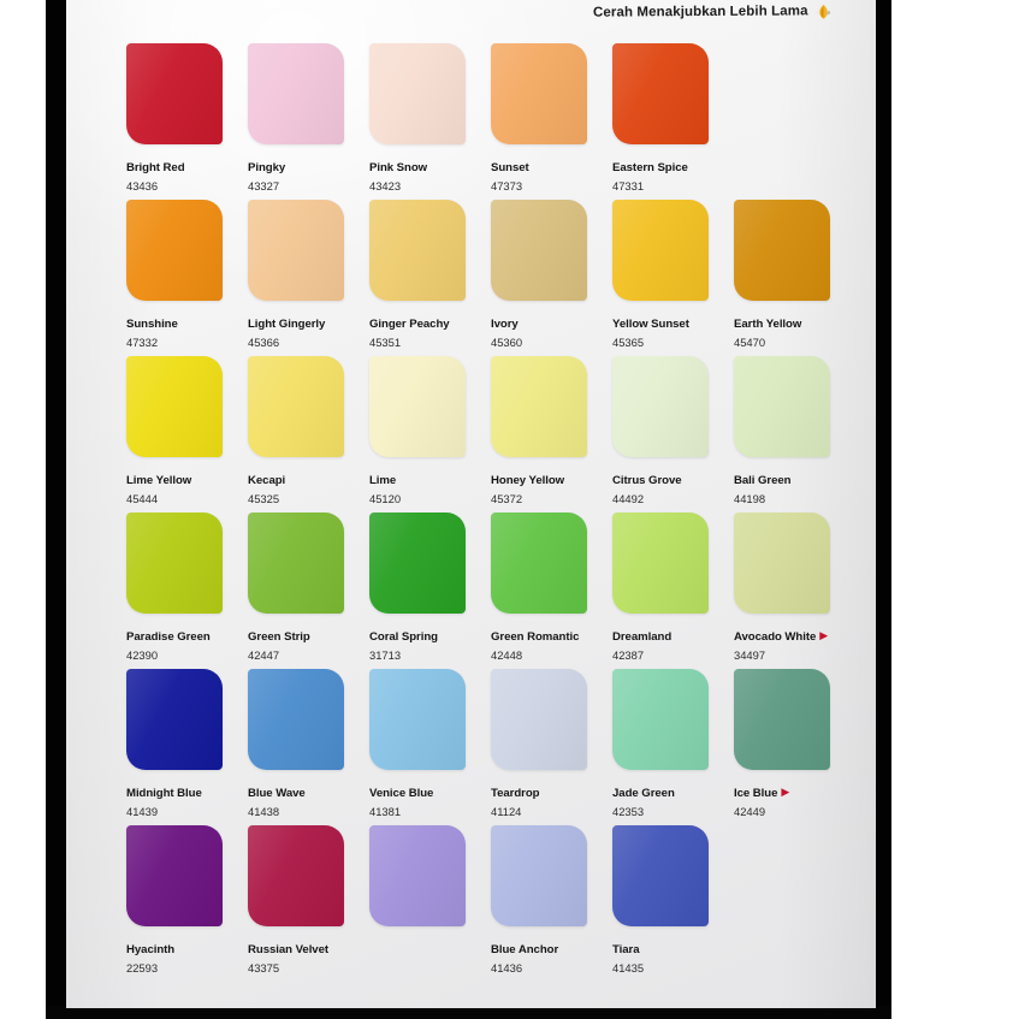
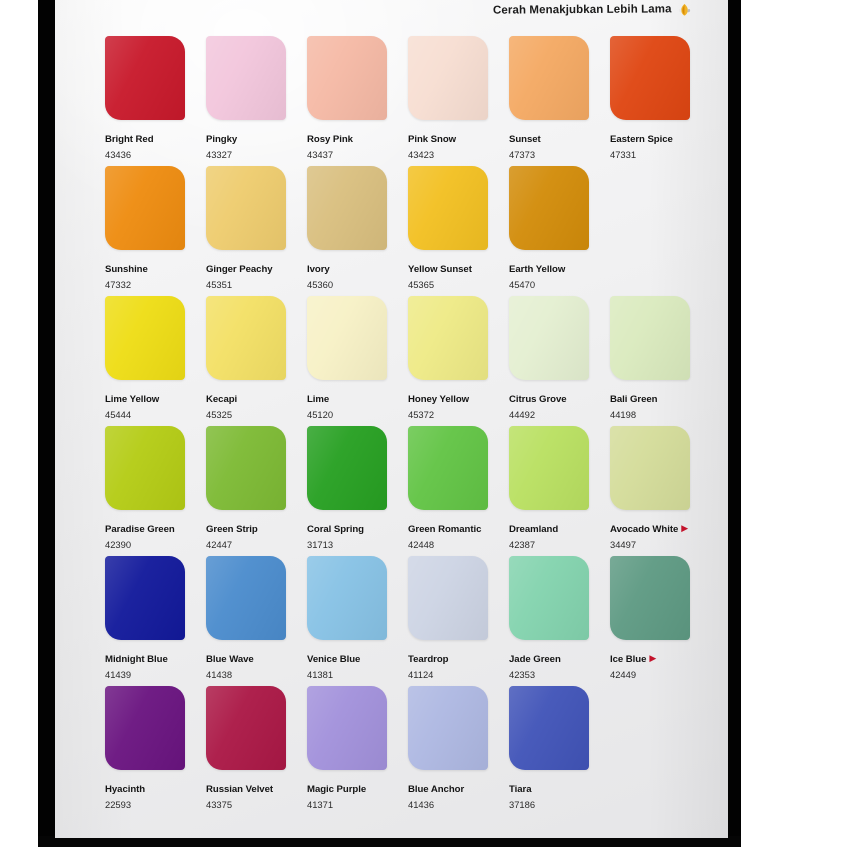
  Cerah Menakjubkan Lebih Lama
  Bright Red
  43436
  Pingky
  43327
+ Rosy Pink
+ 43437
  Pink Snow
  43423
  Sunset
  47373
  Eastern Spice
  47331
  Sunshine
  47332
- Light Gingerly
- 45366
  Ginger Peachy
  45351
  Ivory
  45360
  Yellow Sunset
  45365
  Earth Yellow
  45470
  Lime Yellow
  45444
  Kecapi
  45325
  Lime
  45120
  Honey Yellow
  45372
  Citrus Grove
  44492
  Bali Green
  44198
  Paradise Green
  42390
  Green Strip
  42447
  Coral Spring
  31713
  Green Romantic
  42448
  Dreamland
  42387
  Avocado White ▶
  34497
  Midnight Blue
  41439
  Blue Wave
  41438
  Venice Blue
  41381
  Teardrop
  41124
  Jade Green
  42353
  Ice Blue ▶
  42449
  Hyacinth
  22593
  Russian Velvet
  43375
+ Magic Purple
+ 41371
  Blue Anchor
  41436
  Tiara
- 41435
+ 37186
